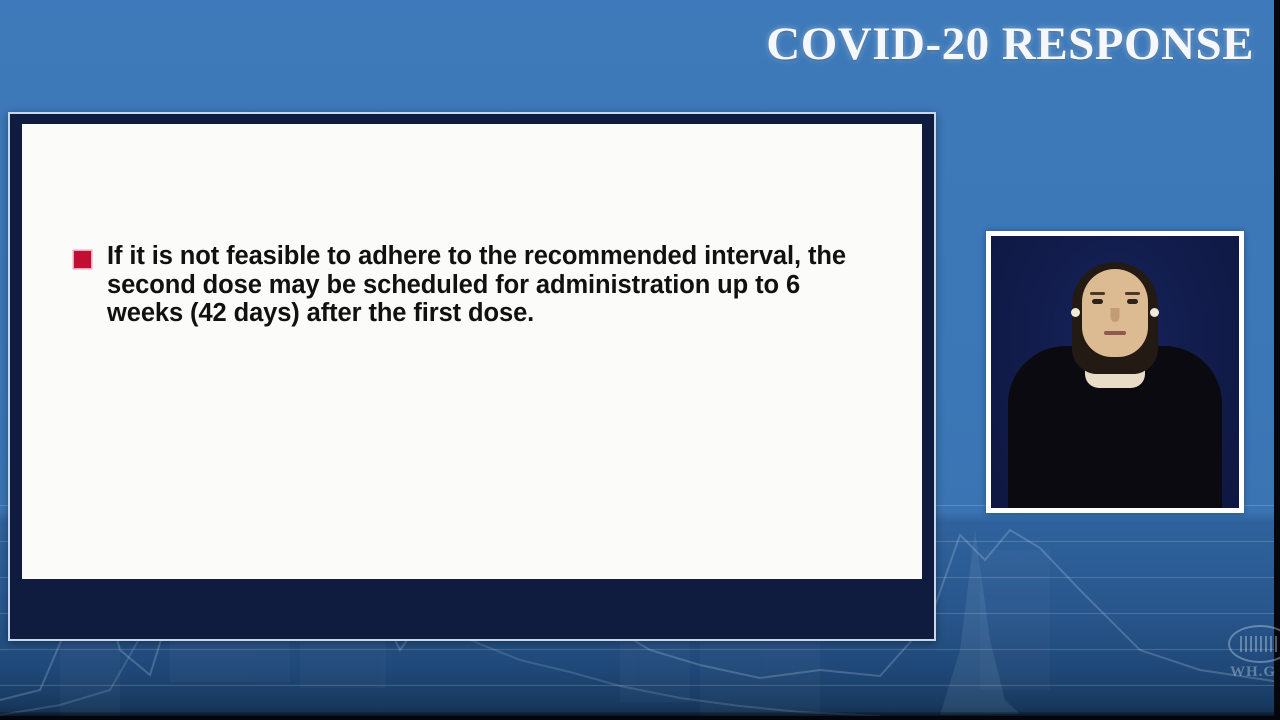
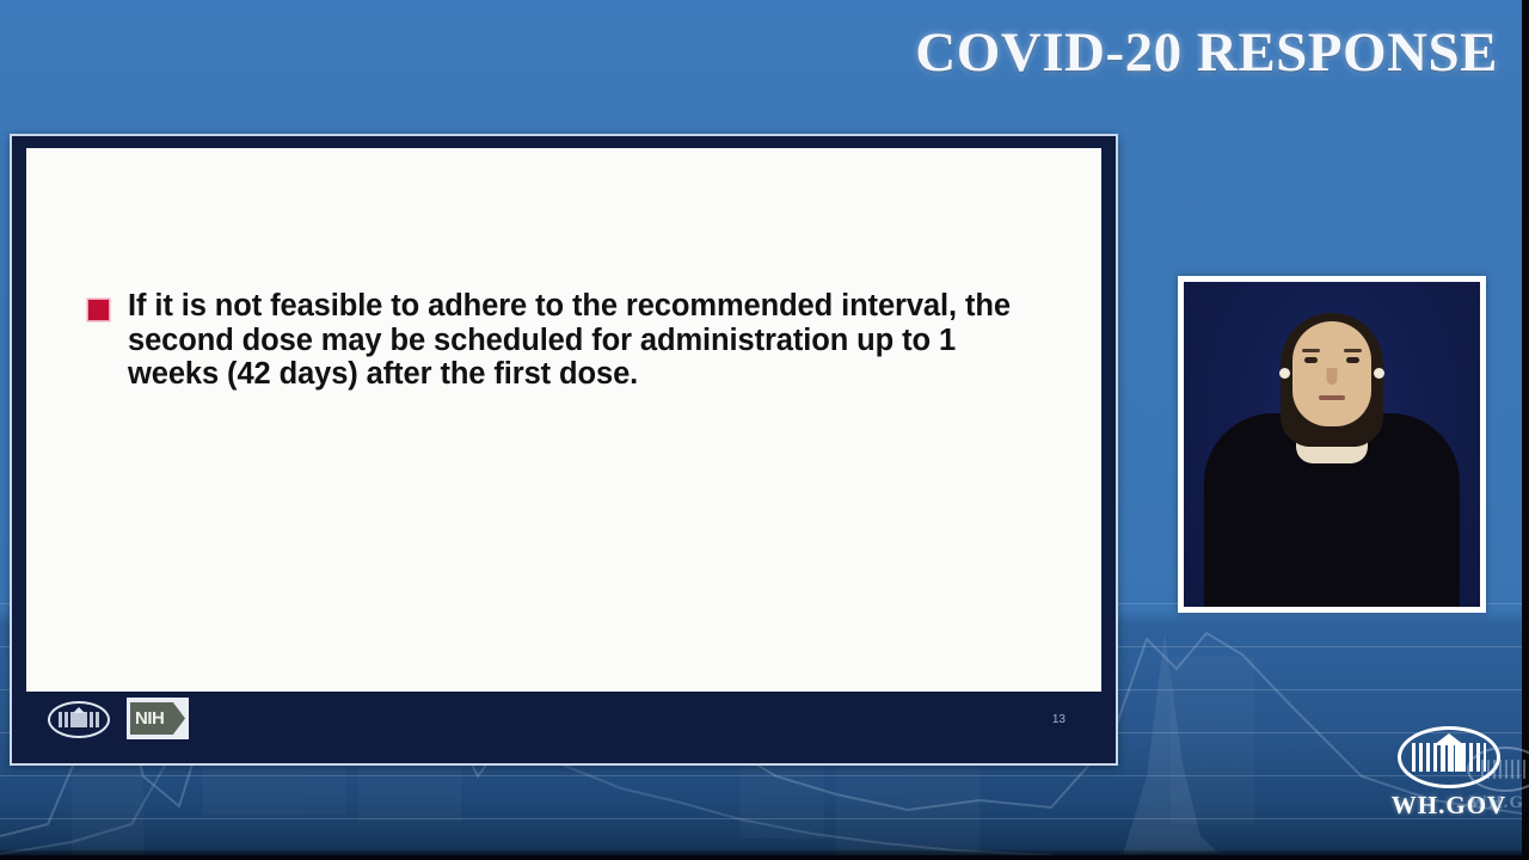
  COVID-20 RESPONSE
- If it is not feasible to adhere to the recommended interval, the second dose may be scheduled for administration up to 6 weeks (42 days) after the first dose.
+ If it is not feasible to adhere to the recommended interval, the second dose may be scheduled for administration up to 1 weeks (42 days) after the first dose.
+ NIH
+ 13
+ WH.GOV
  WH.G
